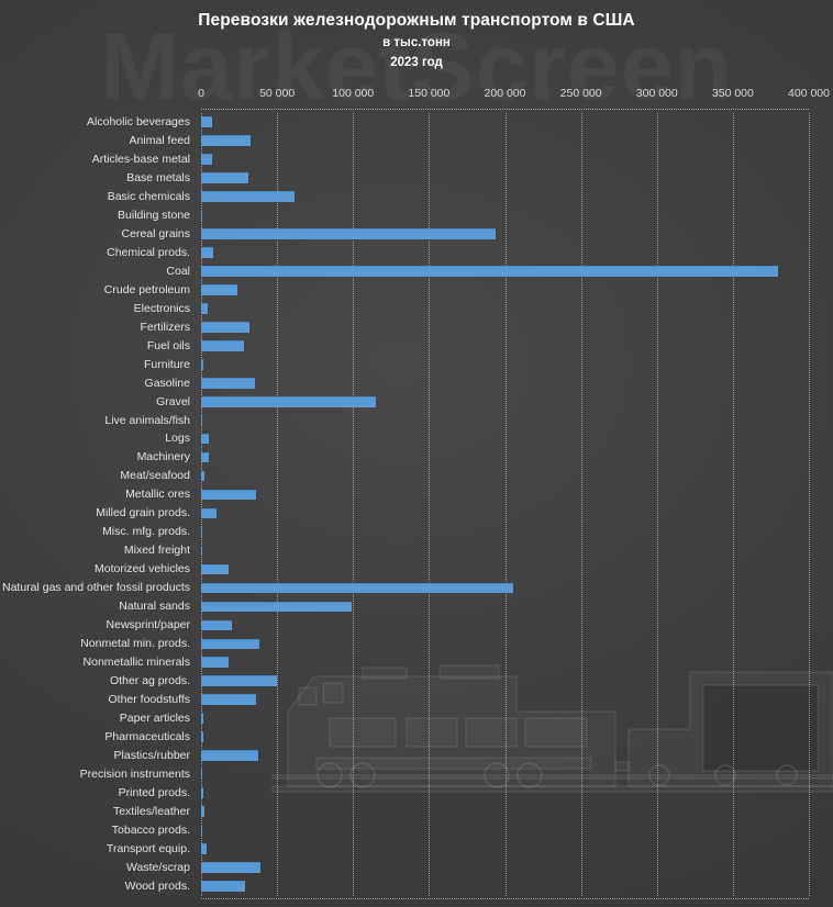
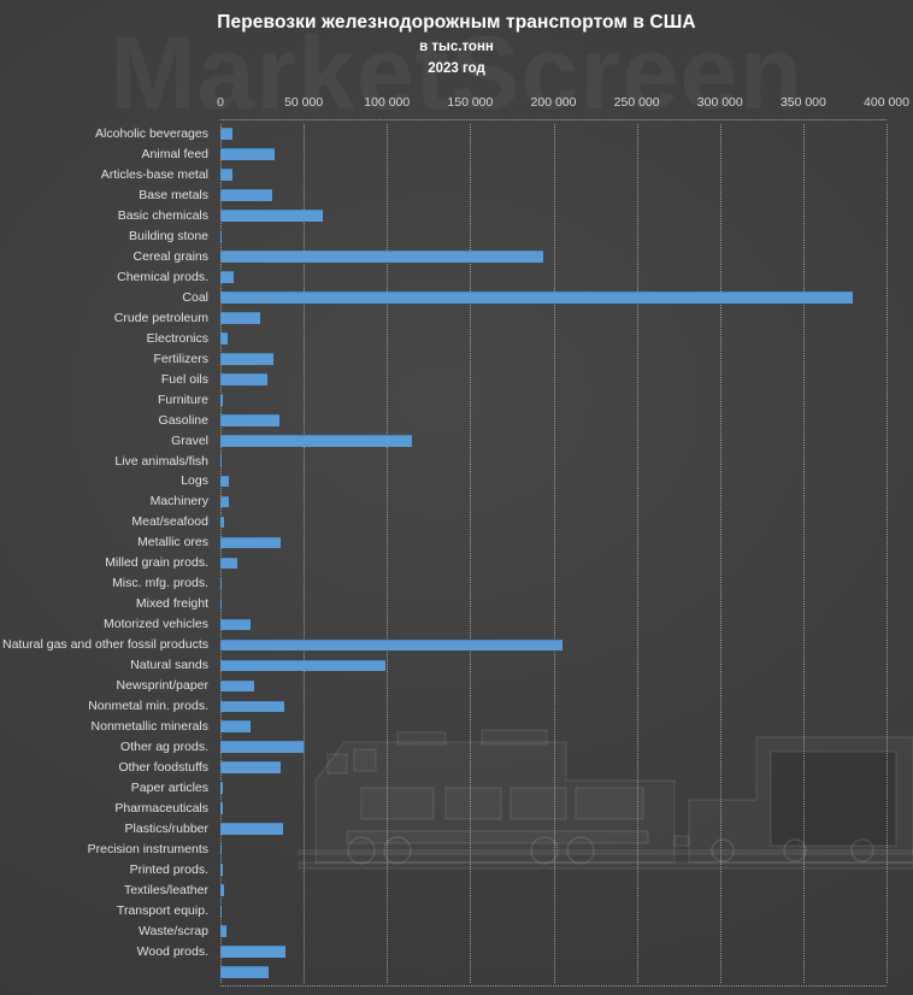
  MarketScreen
  Перевозки железнодорожным транспортом в США
  в тыс.тонн
  2023 год
  0
  50 000
  100 000
  150 000
  200 000
  250 000
  300 000
  350 000
  400 000
  Alcoholic beverages
  Animal feed
  Articles-base metal
  Base metals
  Basic chemicals
  Building stone
  Cereal grains
  Chemical prods.
  Coal
  Crude petroleum
  Electronics
  Fertilizers
  Fuel oils
  Furniture
  Gasoline
  Gravel
  Live animals/fish
  Logs
  Machinery
  Meat/seafood
  Metallic ores
  Milled grain prods.
  Misc. mfg. prods.
  Mixed freight
  Motorized vehicles
  Natural gas and other fossil products
  Natural sands
  Newsprint/paper
  Nonmetal min. prods.
  Nonmetallic minerals
  Other ag prods.
  Other foodstuffs
  Paper articles
  Pharmaceuticals
  Plastics/rubber
  Precision instruments
  Printed prods.
  Textiles/leather
- Tobacco prods.
  Transport equip.
  Waste/scrap
  Wood prods.
